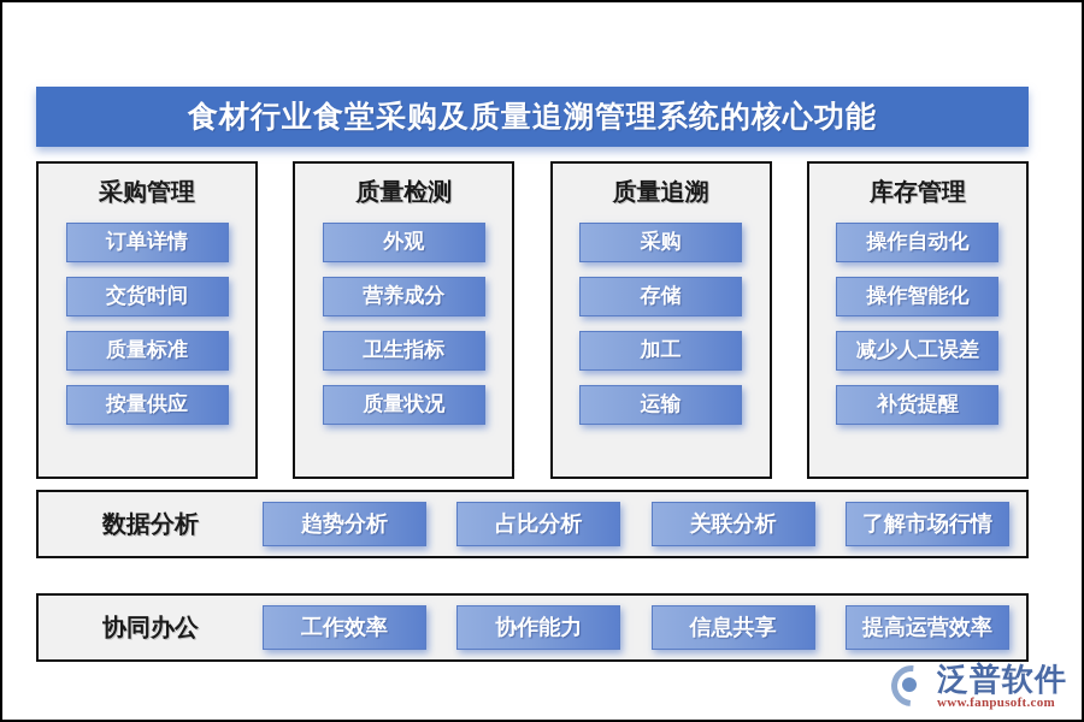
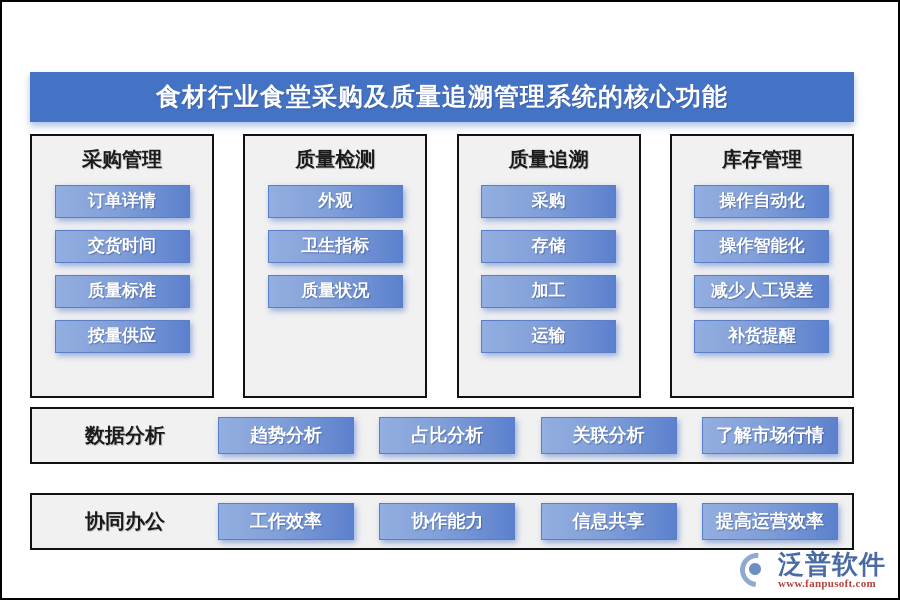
  食材行业食堂采购及质量追溯管理系统的核心功能
  采购管理
  订单详情
  交货时间
  质量标准
  按量供应
  质量检测
  外观
- 营养成分
  卫生指标
  质量状况
  质量追溯
  采购
  存储
  加工
  运输
  库存管理
  操作自动化
  操作智能化
  减少人工误差
  补货提醒
  数据分析
  趋势分析
  占比分析
  关联分析
  了解市场行情
  协同办公
  工作效率
  协作能力
  信息共享
  提高运营效率
  泛普软件
  www.fanpusoft.com
